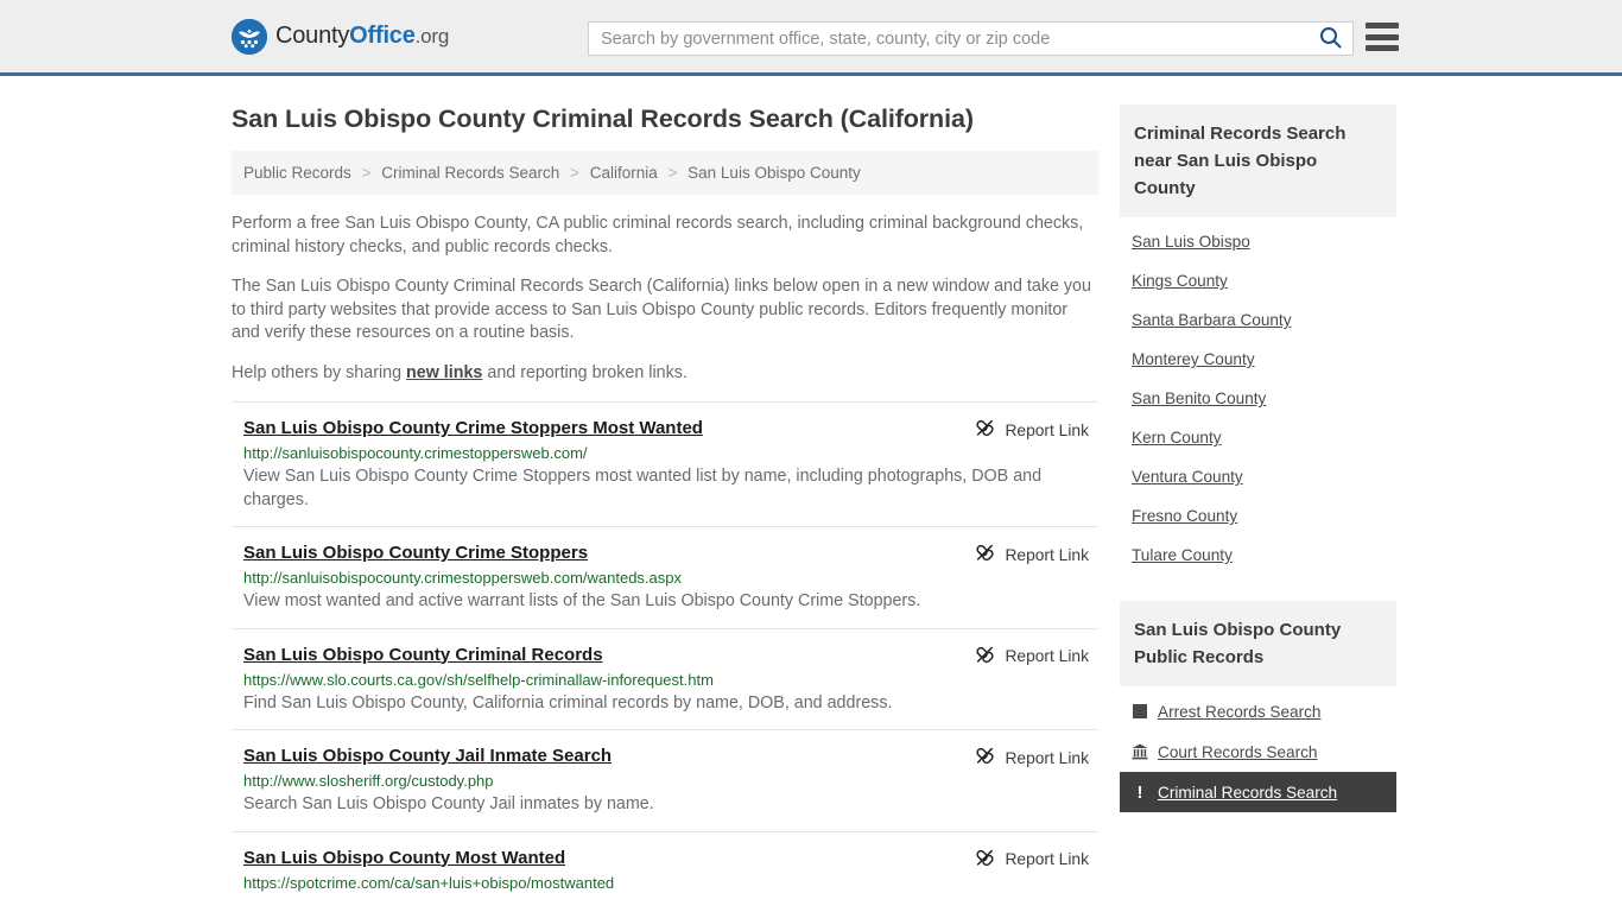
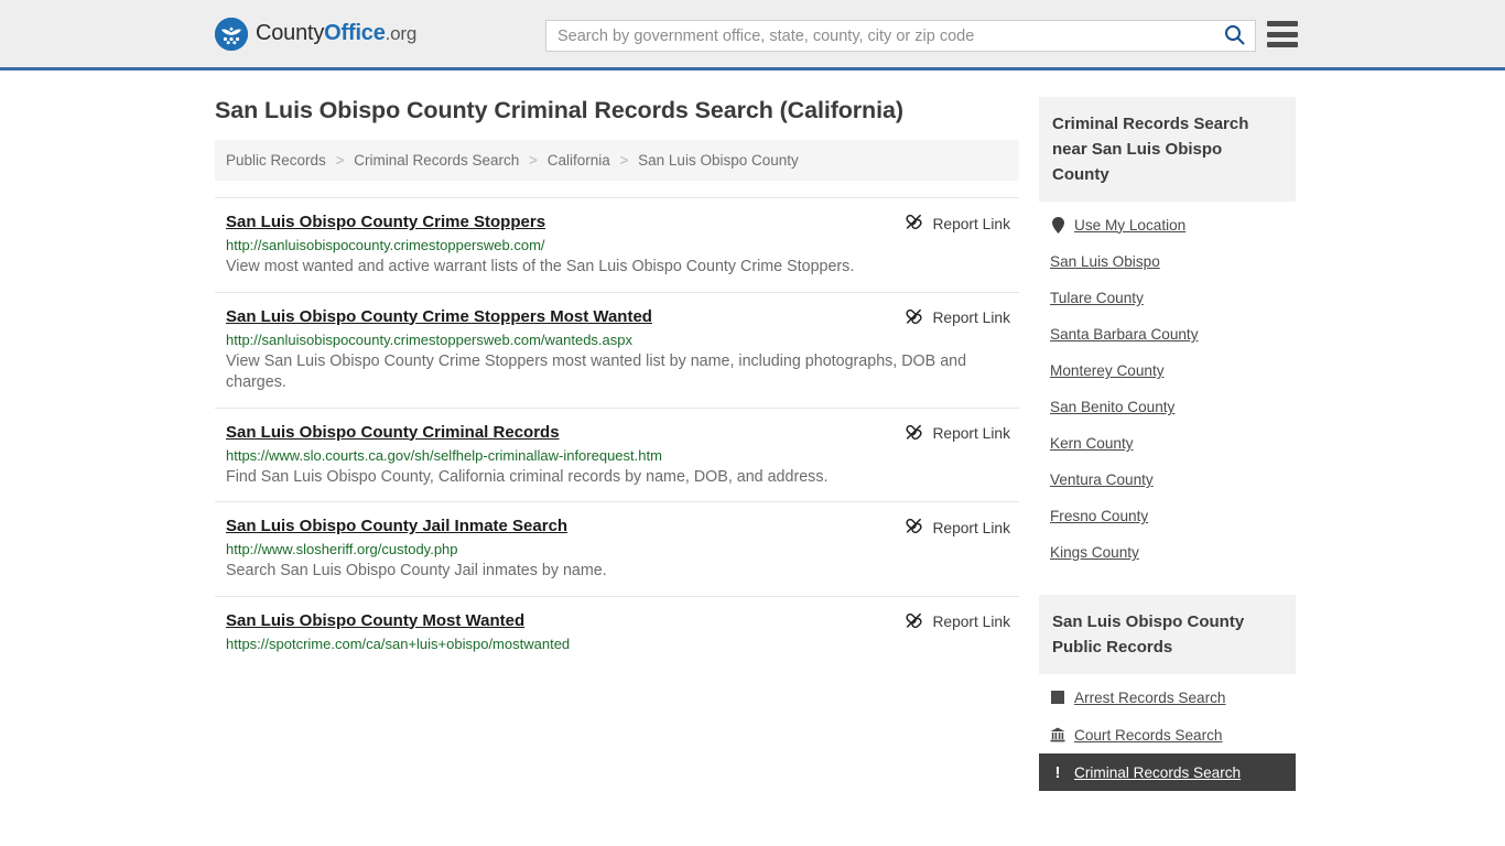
  CountyOffice.org
  Search by government office, state, county, city or zip code
  San Luis Obispo County Criminal Records Search (California)
  Public Records > Criminal Records Search > California > San Luis Obispo County
- Perform a free San Luis Obispo County, CA public criminal records search, including criminal background checks, criminal history checks, and public records checks.
- The San Luis Obispo County Criminal Records Search (California) links below open in a new window and take you to third party websites that provide access to San Luis Obispo County public records. Editors frequently monitor and verify these resources on a routine basis.
- Help others by sharing new links and reporting broken links.
- San Luis Obispo County Crime Stoppers Most Wanted
+ San Luis Obispo County Crime Stoppers
  http://sanluisobispocounty.crimestoppersweb.com/
- View San Luis Obispo County Crime Stoppers most wanted list by name, including photographs, DOB and charges.
+ View most wanted and active warrant lists of the San Luis Obispo County Crime Stoppers.
  Report Link
- San Luis Obispo County Crime Stoppers
+ San Luis Obispo County Crime Stoppers Most Wanted
  http://sanluisobispocounty.crimestoppersweb.com/wanteds.aspx
- View most wanted and active warrant lists of the San Luis Obispo County Crime Stoppers.
+ View San Luis Obispo County Crime Stoppers most wanted list by name, including photographs, DOB and charges.
  Report Link
  San Luis Obispo County Criminal Records
  https://www.slo.courts.ca.gov/sh/selfhelp-criminallaw-inforequest.htm
  Find San Luis Obispo County, California criminal records by name, DOB, and address.
  Report Link
  San Luis Obispo County Jail Inmate Search
  http://www.slosheriff.org/custody.php
  Search San Luis Obispo County Jail inmates by name.
  Report Link
  San Luis Obispo County Most Wanted
  https://spotcrime.com/ca/san+luis+obispo/mostwanted
  Report Link
  Criminal Records Search near San Luis Obispo County
+ Use My Location
  San Luis Obispo
- Kings County
+ Tulare County
  Santa Barbara County
  Monterey County
  San Benito County
  Kern County
  Ventura County
  Fresno County
- Tulare County
+ Kings County
  San Luis Obispo County Public Records
  Arrest Records Search
  Court Records Search
  !
  Criminal Records Search
